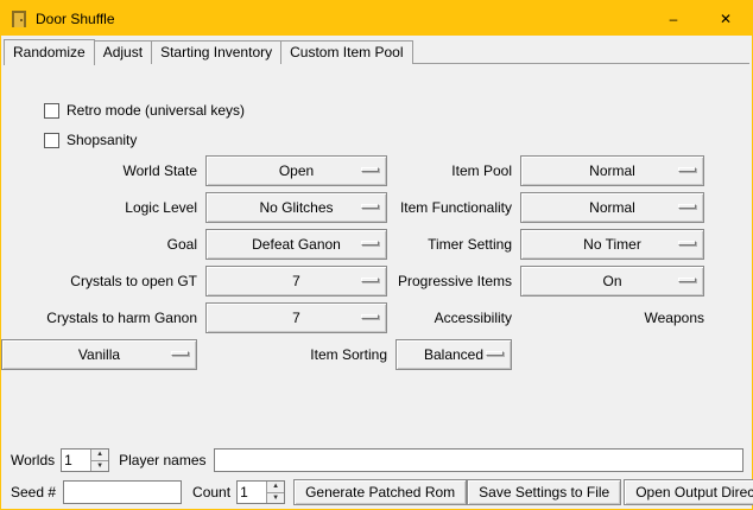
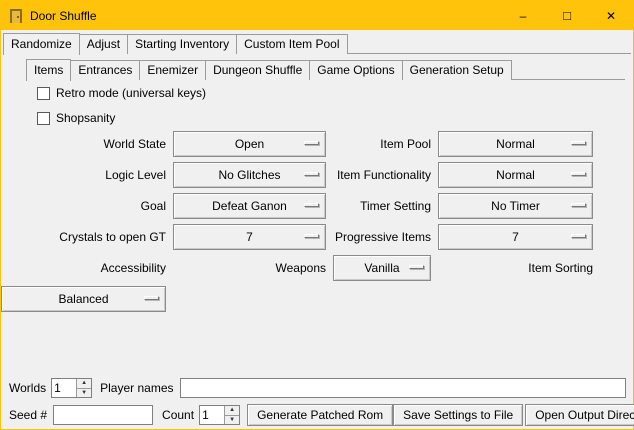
  Door Shuffle
  –
+ □
  ✕
  Randomize
  Adjust
  Starting Inventory
  Custom Item Pool
+ Items
+ Entrances
+ Enemizer
+ Dungeon Shuffle
+ Game Options
+ Generation Setup
  Retro mode (universal keys)
  Shopsanity
  World State
  Open
  Item Pool
  Normal
  Logic Level
  No Glitches
  Item Functionality
  Normal
  Goal
  Defeat Ganon
  Timer Setting
  No Timer
  Crystals to open GT
  7
  Progressive Items
- On
- Crystals to harm Ganon
  7
  Accessibility
  Weapons
  Vanilla
  Item Sorting
  Balanced
  Worlds
  1
  Player names
  Seed #
  Count
  1
  Generate Patched Rom
  Save Settings to File
  Open Output Direc
